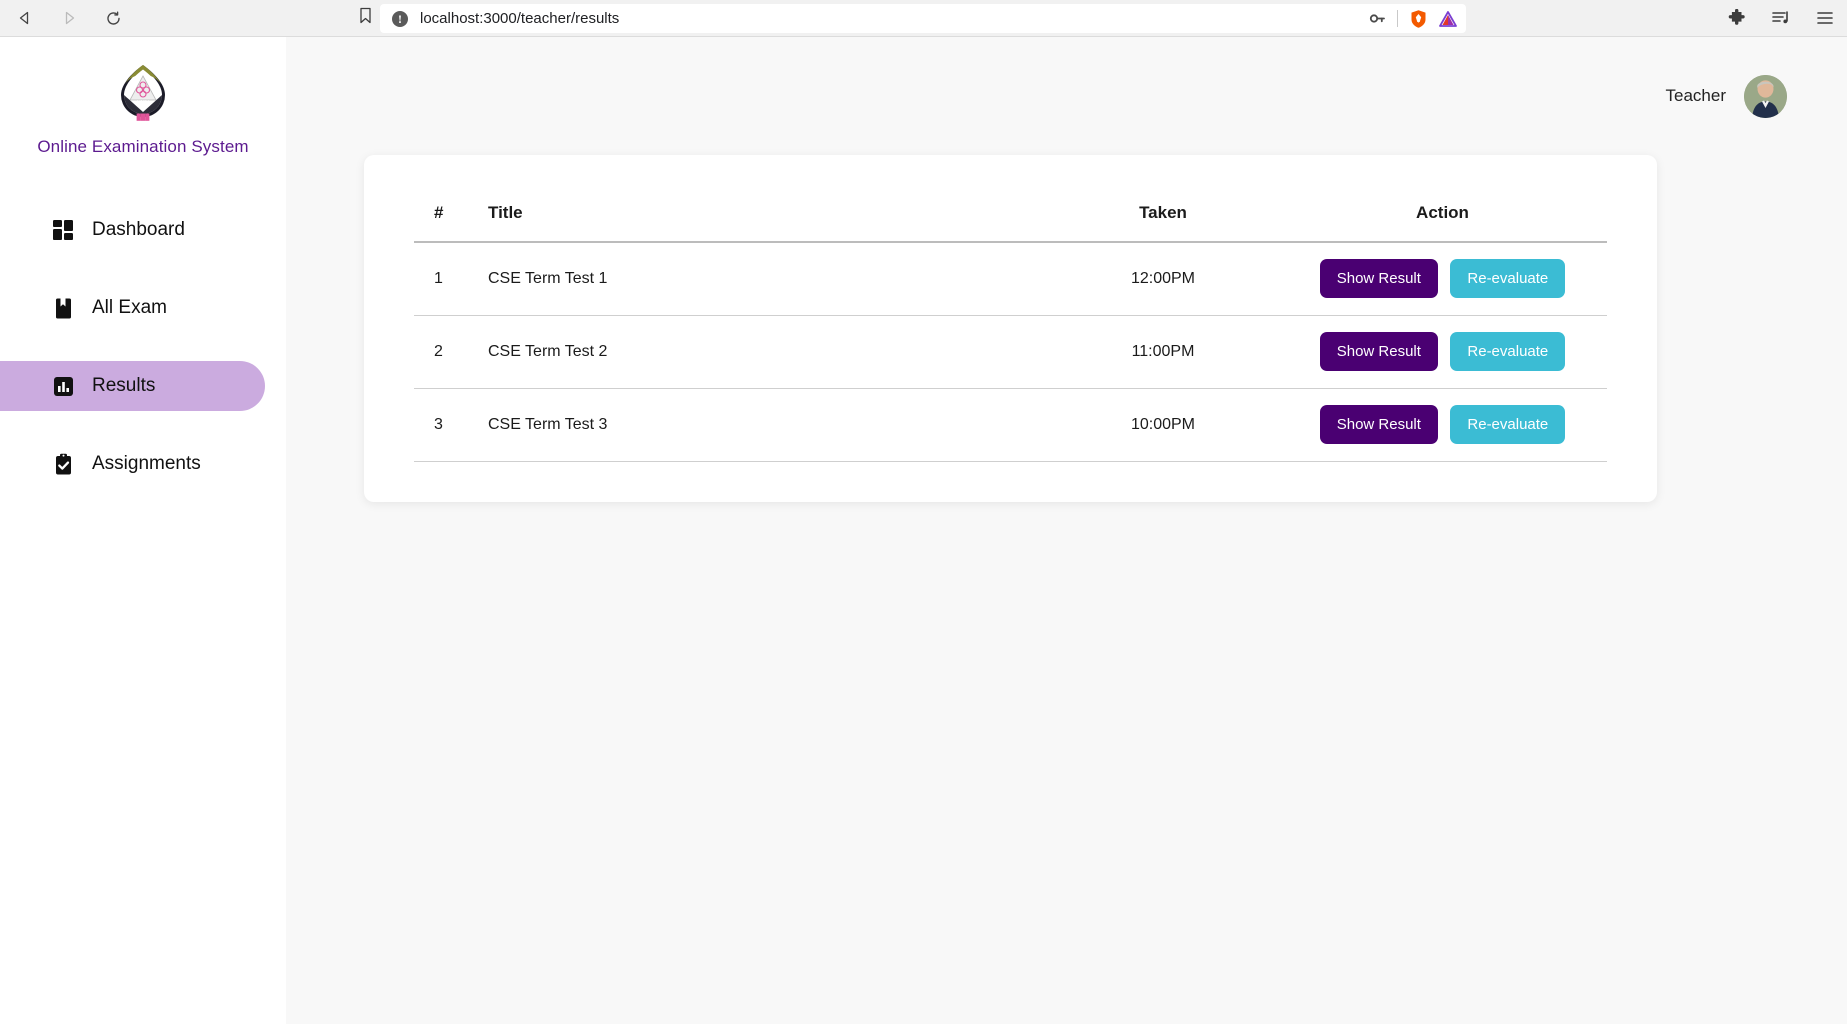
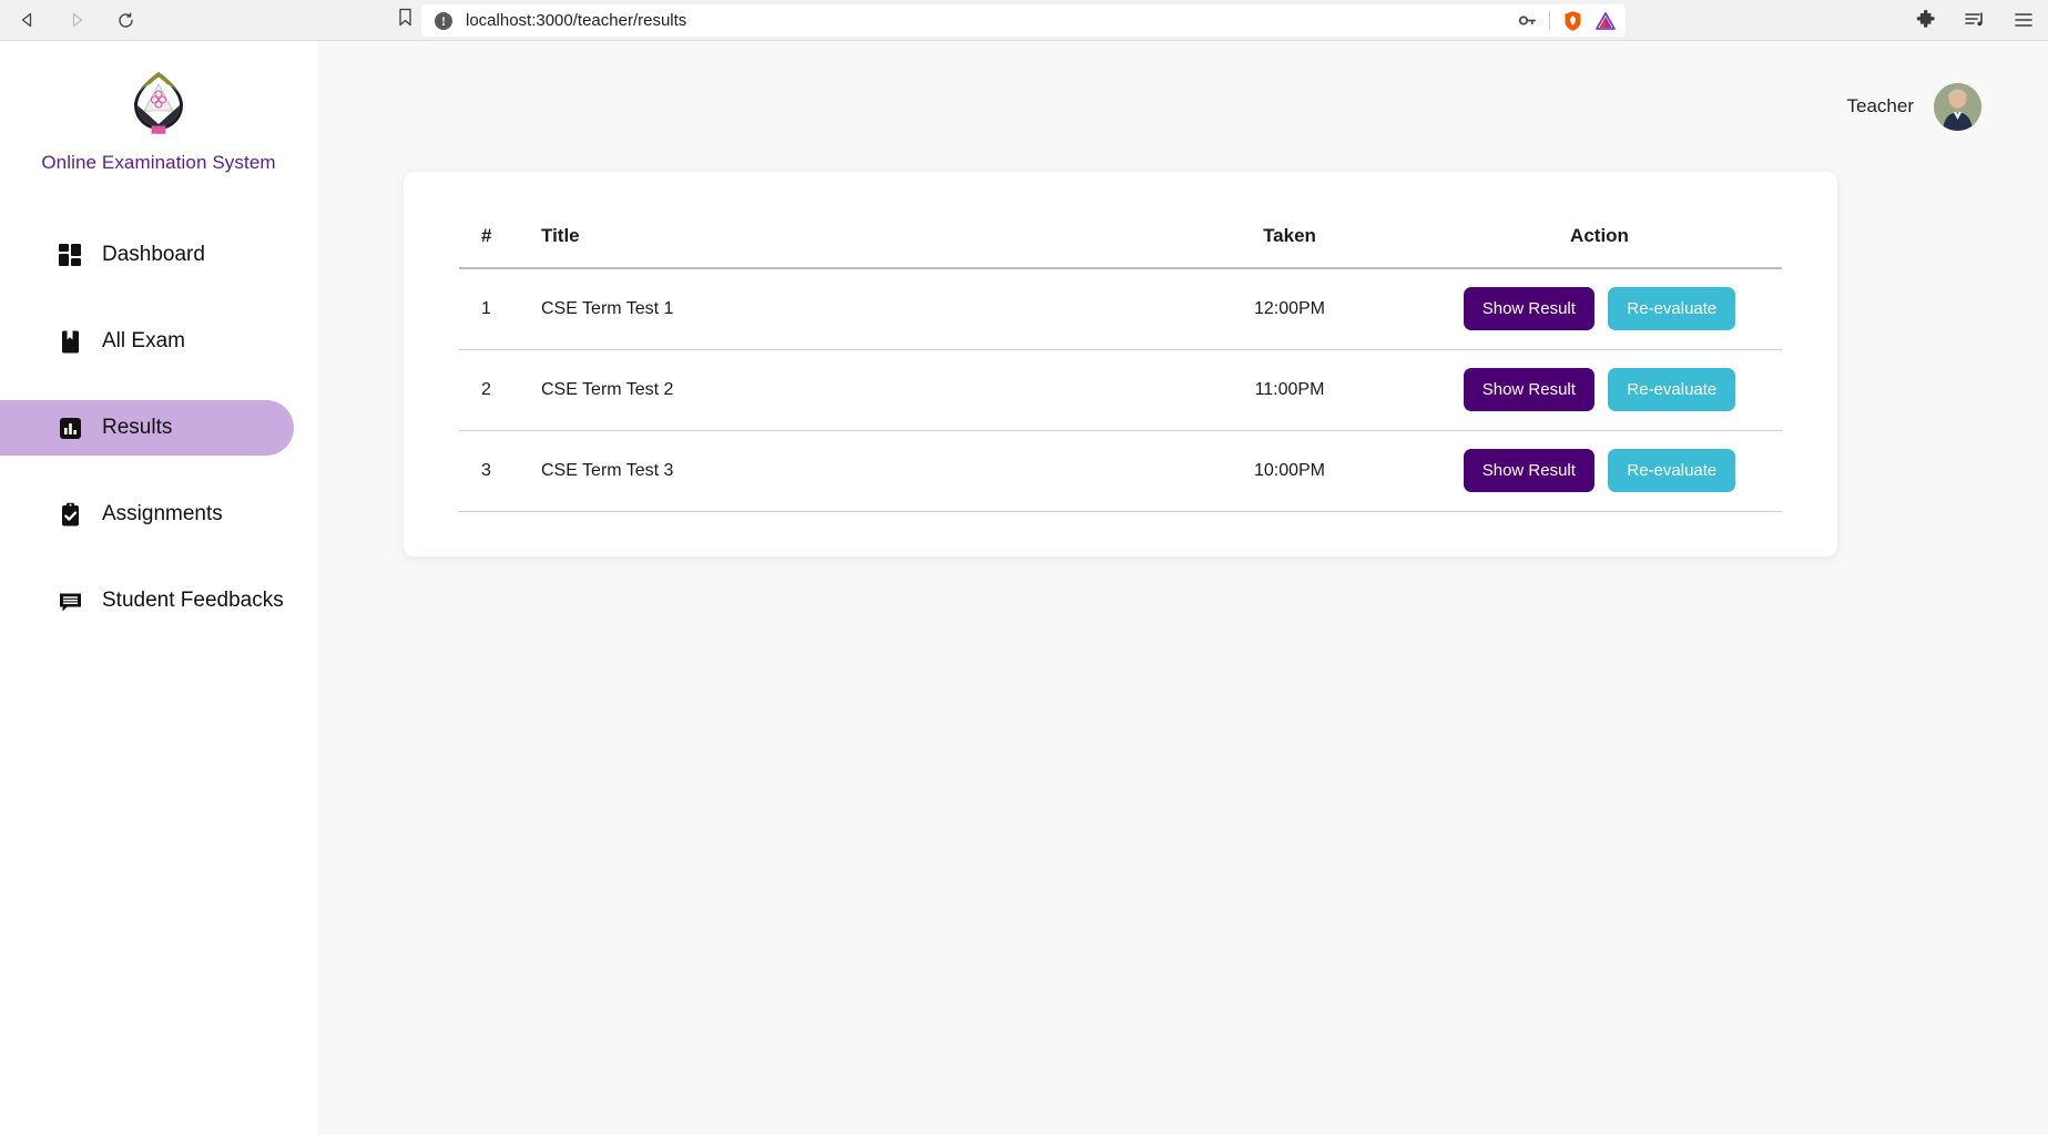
  !
  localhost:3000/teacher/results
  Online Examination System
  Dashboard
  All Exam
  Results
  Assignments
+ Student Feedbacks
  Teacher
  #	Title	Taken	Action
  1	CSE Term Test 1	12:00PM	Show Result Re-evaluate
  2	CSE Term Test 2	11:00PM	Show Result Re-evaluate
  3	CSE Term Test 3	10:00PM	Show Result Re-evaluate
